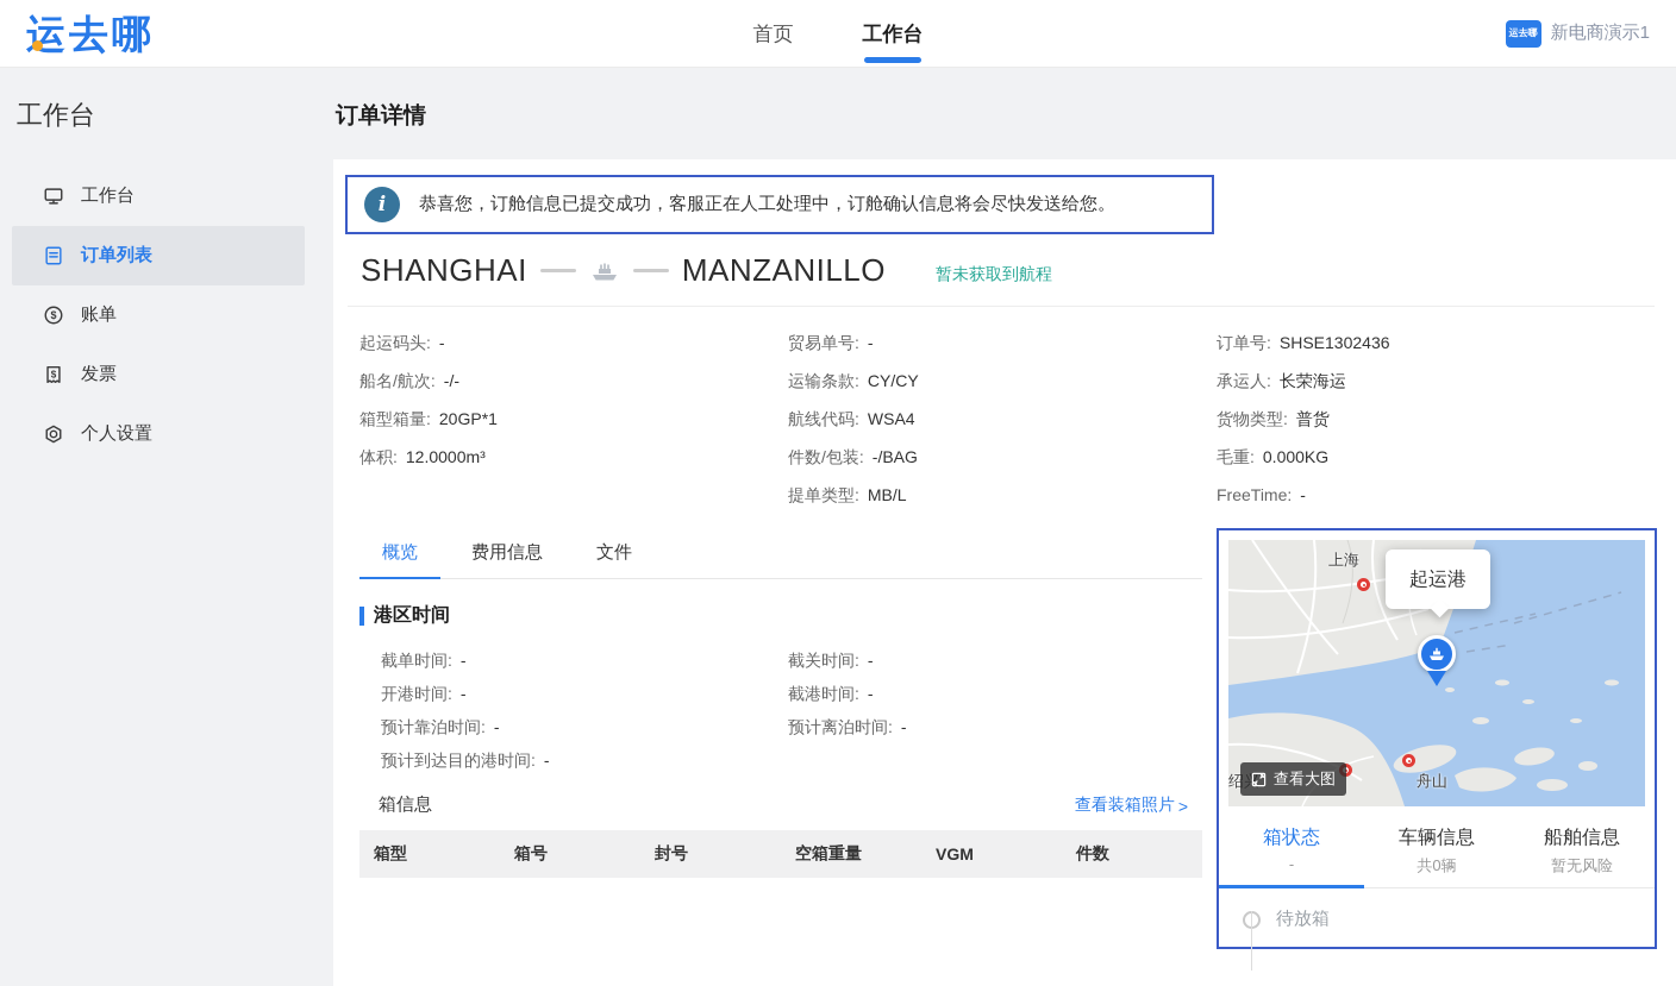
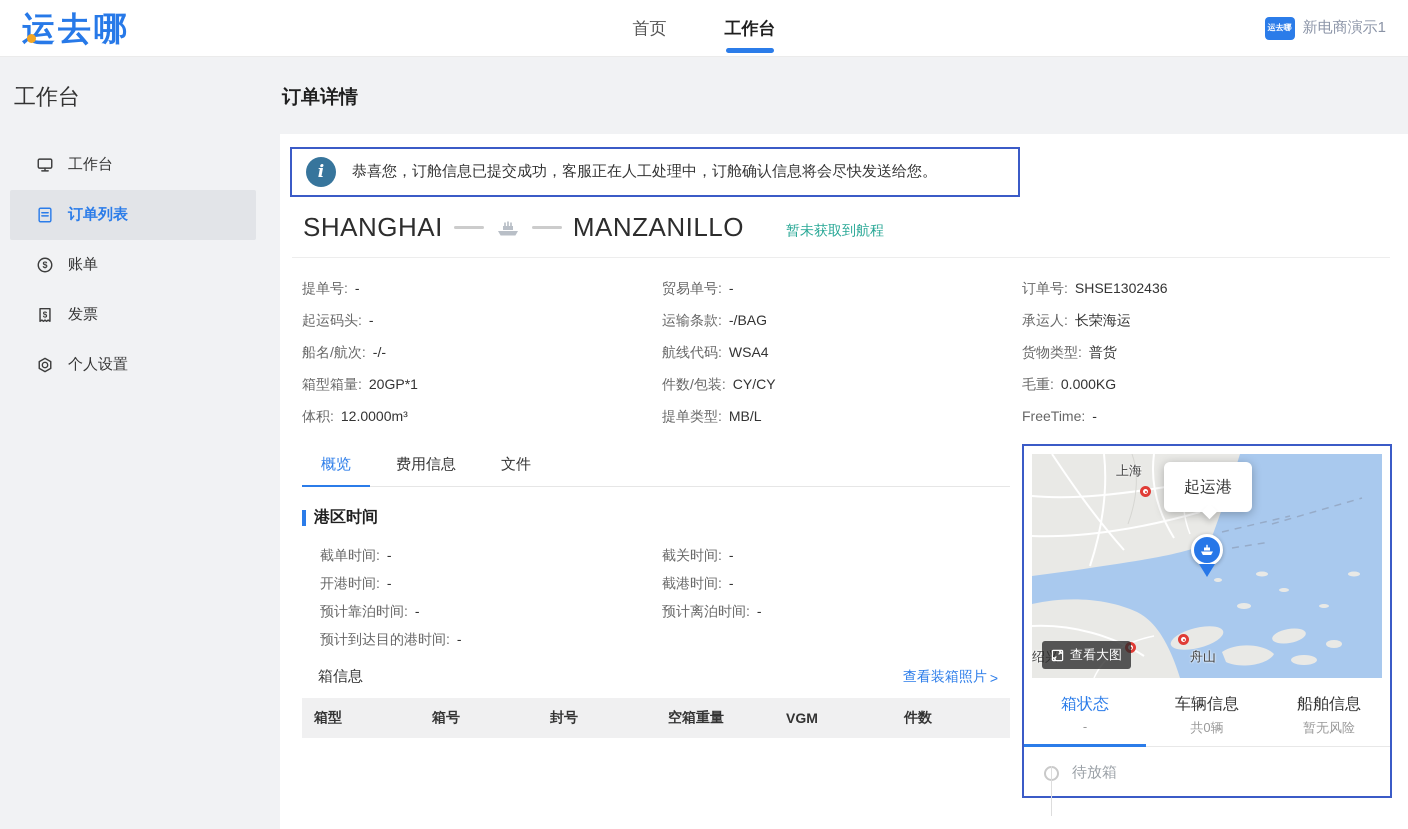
  运去哪
  首页
  工作台
  运去哪
  新电商演示1
  工作台
  工作台
  订单列表
  $
  账单
  $
  发票
  个人设置
  订单详情
  i
  恭喜您，订舱信息已提交成功，客服正在人工处理中，订舱确认信息将会尽快发送给您。
  SHANGHAI
  MANZANILLO
  暂未获取到航程
+ 提单号: -
  起运码头: -
  船名/航次: -/-
  箱型箱量: 20GP*1
  体积: 12.0000m³
  贸易单号: -
- 运输条款: CY/CY
+ 运输条款: -/BAG
  航线代码: WSA4
- 件数/包装: -/BAG
+ 件数/包装: CY/CY
  提单类型: MB/L
  订单号: SHSE1302436
  承运人: 长荣海运
  货物类型: 普货
  毛重: 0.000KG
  FreeTime: -
  概览
  费用信息
  文件
  港区时间
  截单时间: -
  开港时间: -
  预计靠泊时间: -
  预计到达目的港时间: -
  截关时间: -
  截港时间: -
  预计离泊时间: -
  箱信息
  查看装箱照片
  >
  箱型
  箱号
  封号
  空箱重量
  VGM
  件数
  上海
  舟山
  绍兴
  起运港
  查看大图
  箱状态
  -
  车辆信息
  共0辆
  船舶信息
  暂无风险
  待放箱
